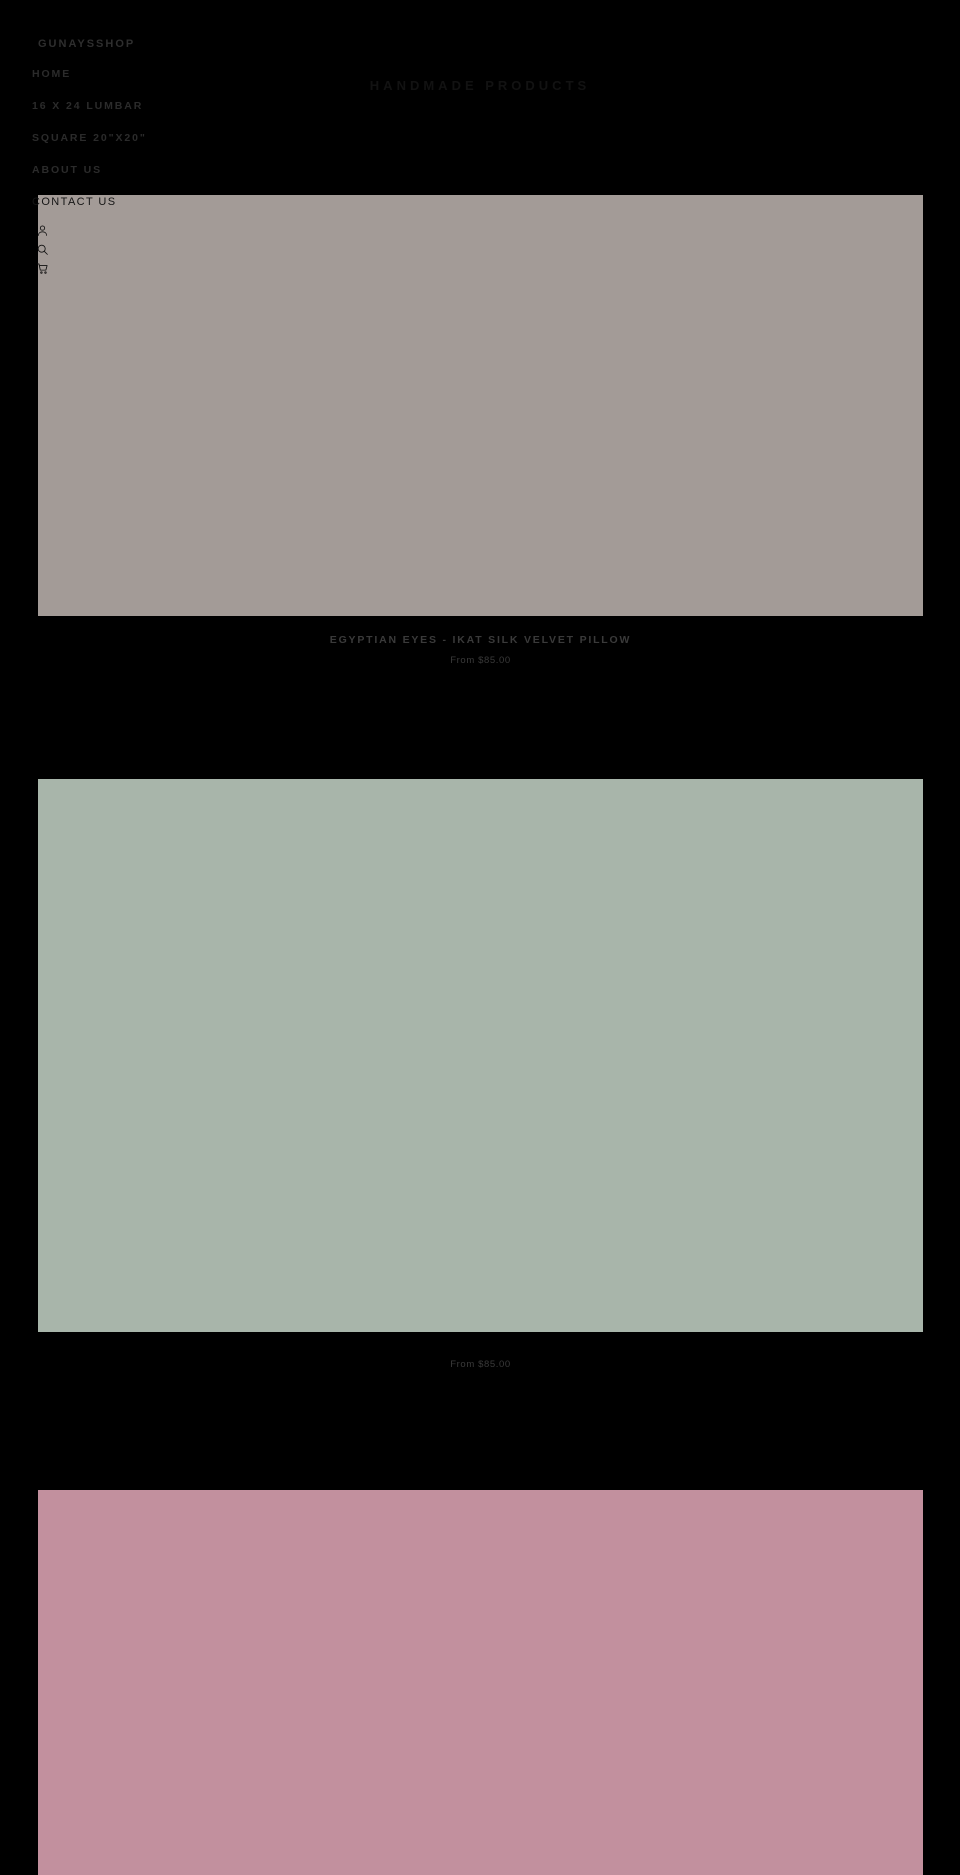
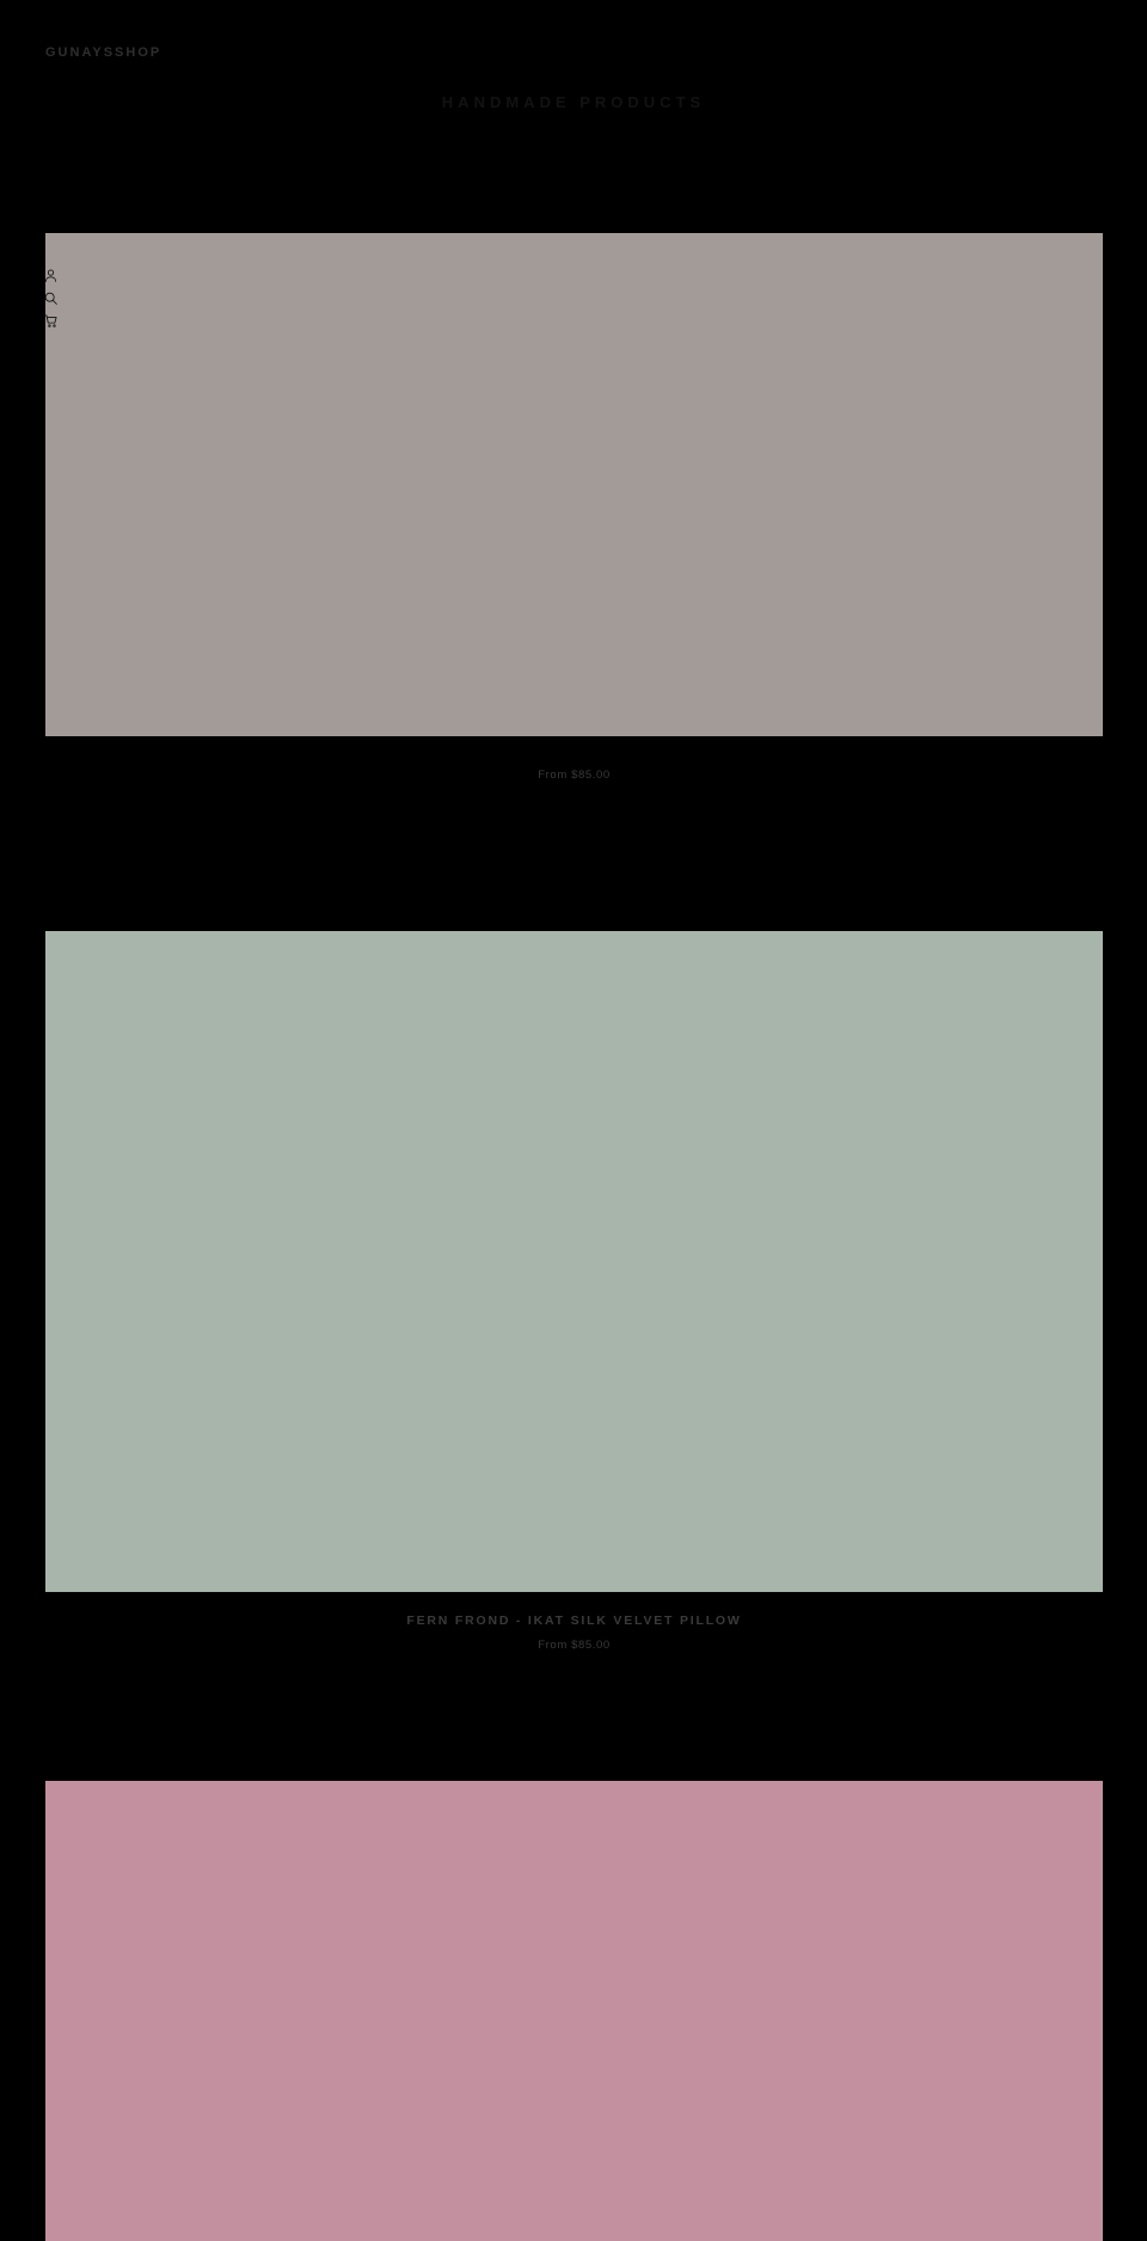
  GUNAYSSHOP
- HOME
- 16 X 24 LUMBAR
- SQUARE 20"X20"
- ABOUT US
- CONTACT US
- EGYPTIAN EYES - IKAT SILK VELVET PILLOW
  From $85.00
+ FERN FROND - IKAT SILK VELVET PILLOW
  From $85.00
